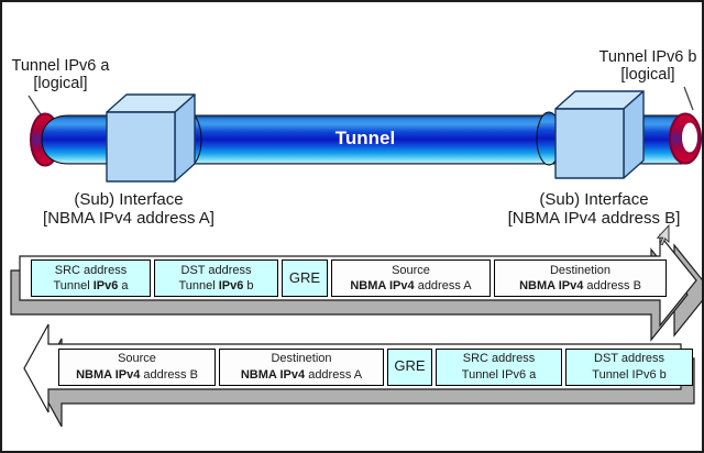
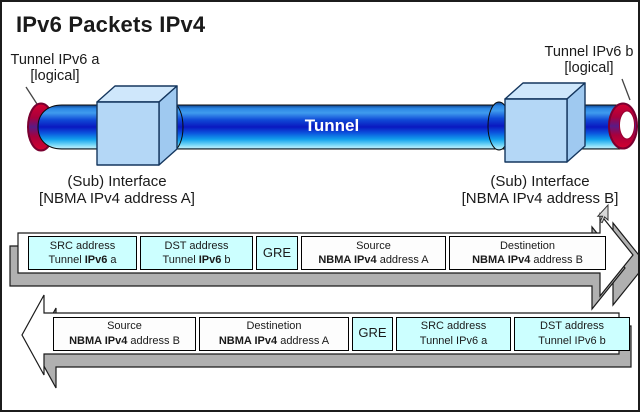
+ IPv6 Packets IPv4
  Tunnel IPv6 a
  [logical]
  Tunnel IPv6 b
  [logical]
  Tunnel
  (Sub) Interface
  [NBMA IPv4 address A]
  (Sub) Interface
  [NBMA IPv4 address B]
  SRC address
  Tunnel IPv6 a
  DST address
  Tunnel IPv6 b
  GRE
  Source
  NBMA IPv4 address A
  Destinetion
  NBMA IPv4 address B
  Source
  NBMA IPv4 address B
  Destinetion
  NBMA IPv4 address A
  GRE
  SRC address
  Tunnel IPv6 a
  DST address
  Tunnel IPv6 b
